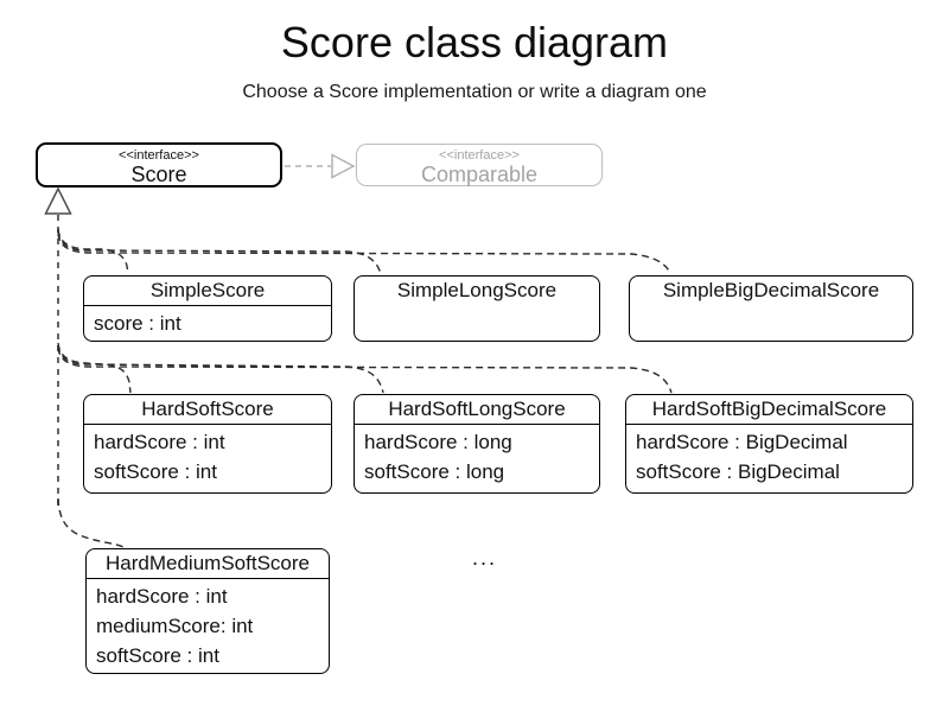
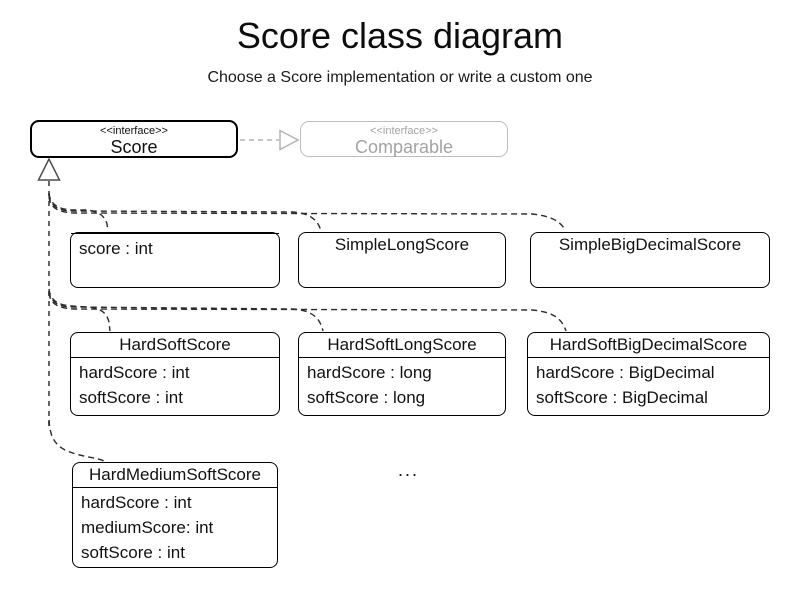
  Score class diagram
- Choose a Score implementation or write a diagram one
+ Choose a Score implementation or write a custom one
  <<interface>>
  Score
  <<interface>>
  Comparable
- SimpleScore
  score : int
  SimpleLongScore
  SimpleBigDecimalScore
  HardSoftScore
  hardScore : int
  softScore : int
  HardSoftLongScore
  hardScore : long
  softScore : long
  HardSoftBigDecimalScore
  hardScore : BigDecimal
  softScore : BigDecimal
  HardMediumSoftScore
  hardScore : int
  mediumScore: int
  softScore : int
  ...
